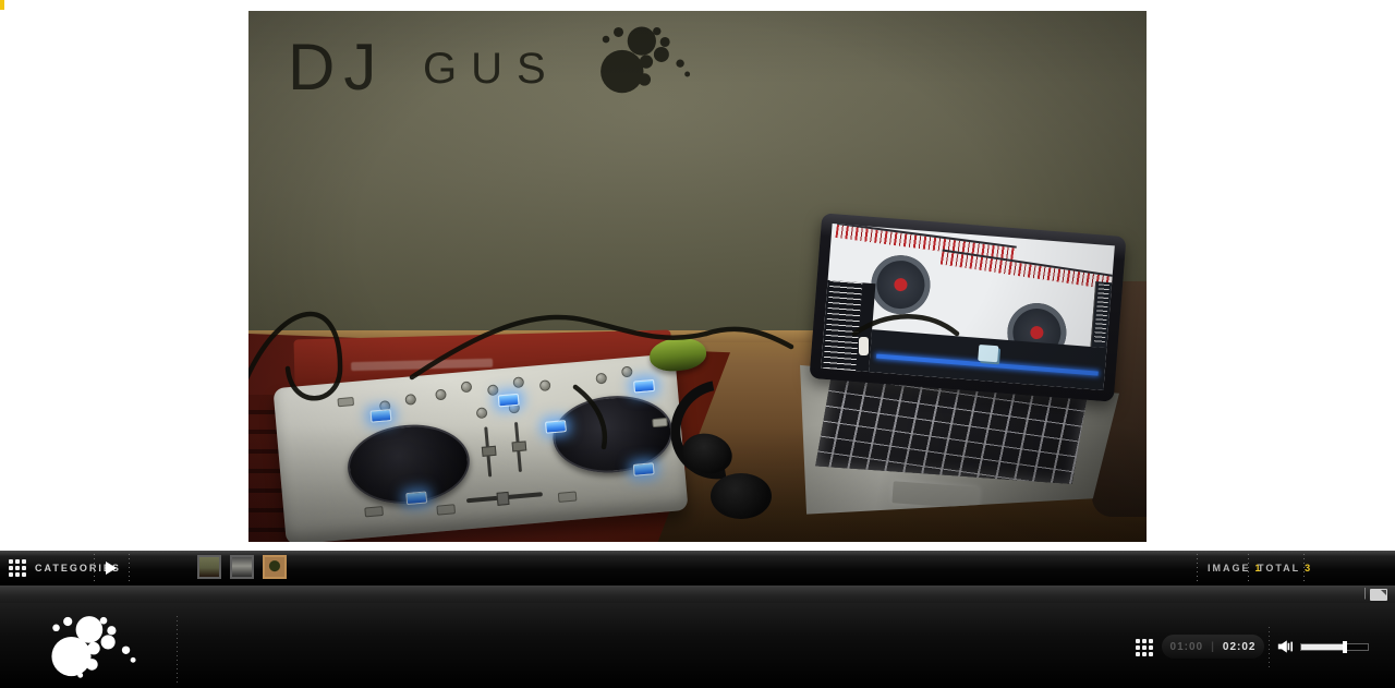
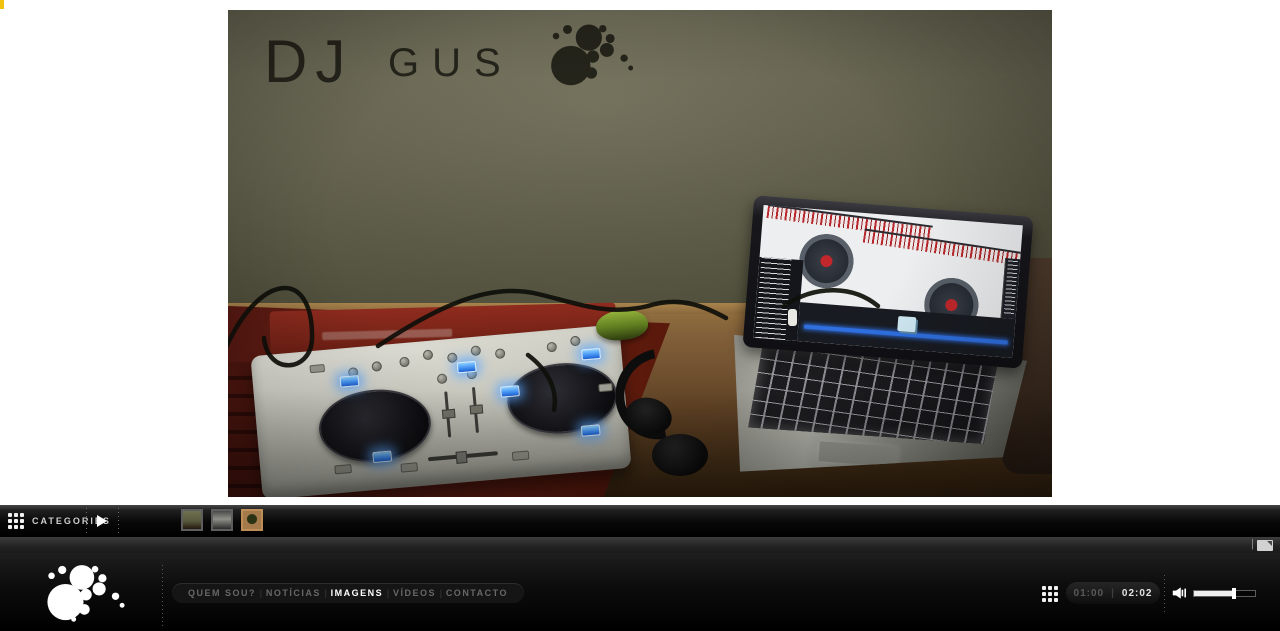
  CATEGOIES
- IMAGE 1
- TOTAL 3
  |
+ QUEM SOU?
+ NOTÍCIAS
+ IMAGENS
+ VÍDEOS
+ CONTACTO
  01:00
  |
  02:02
